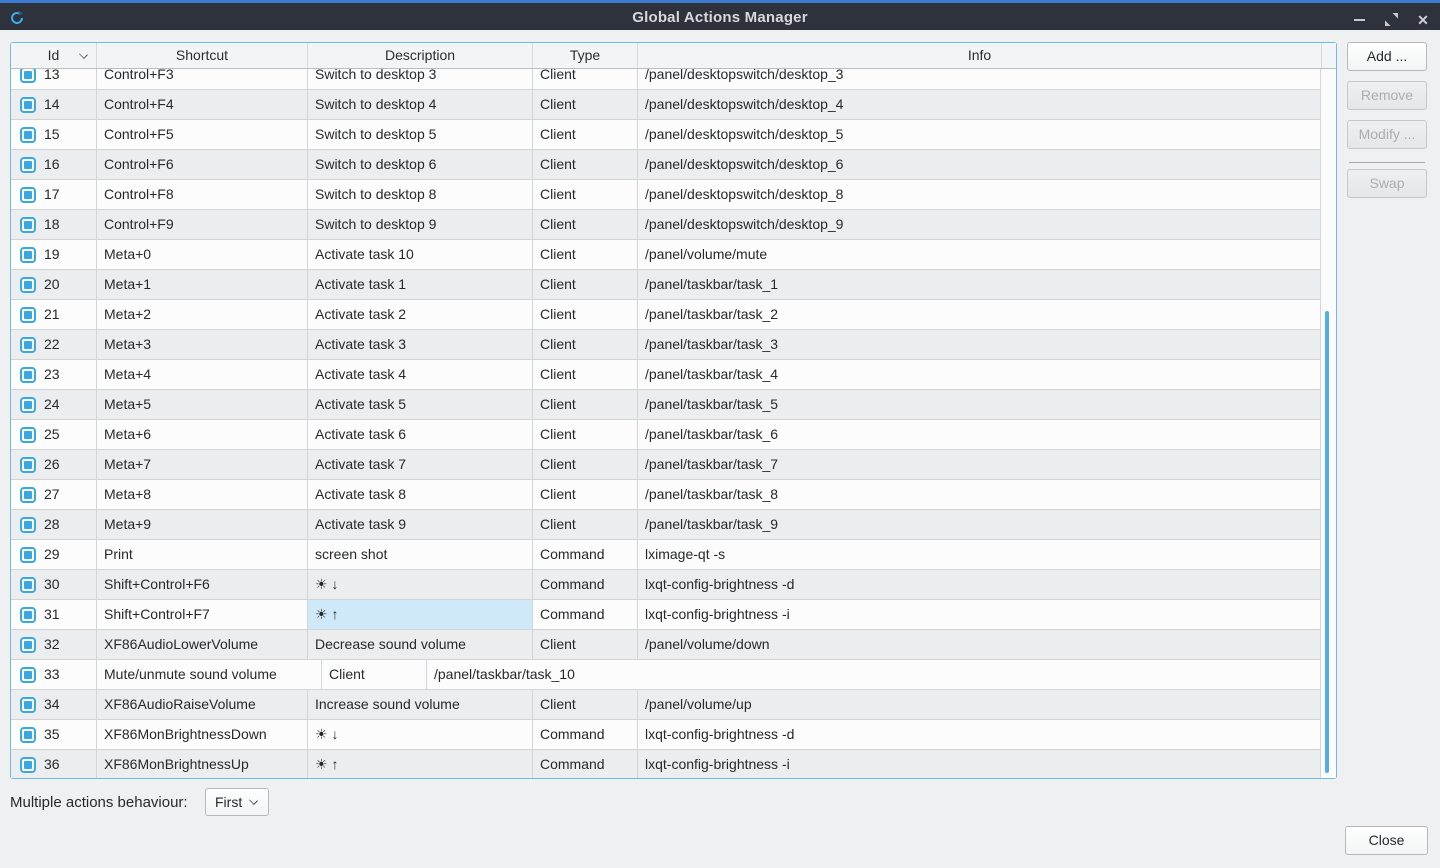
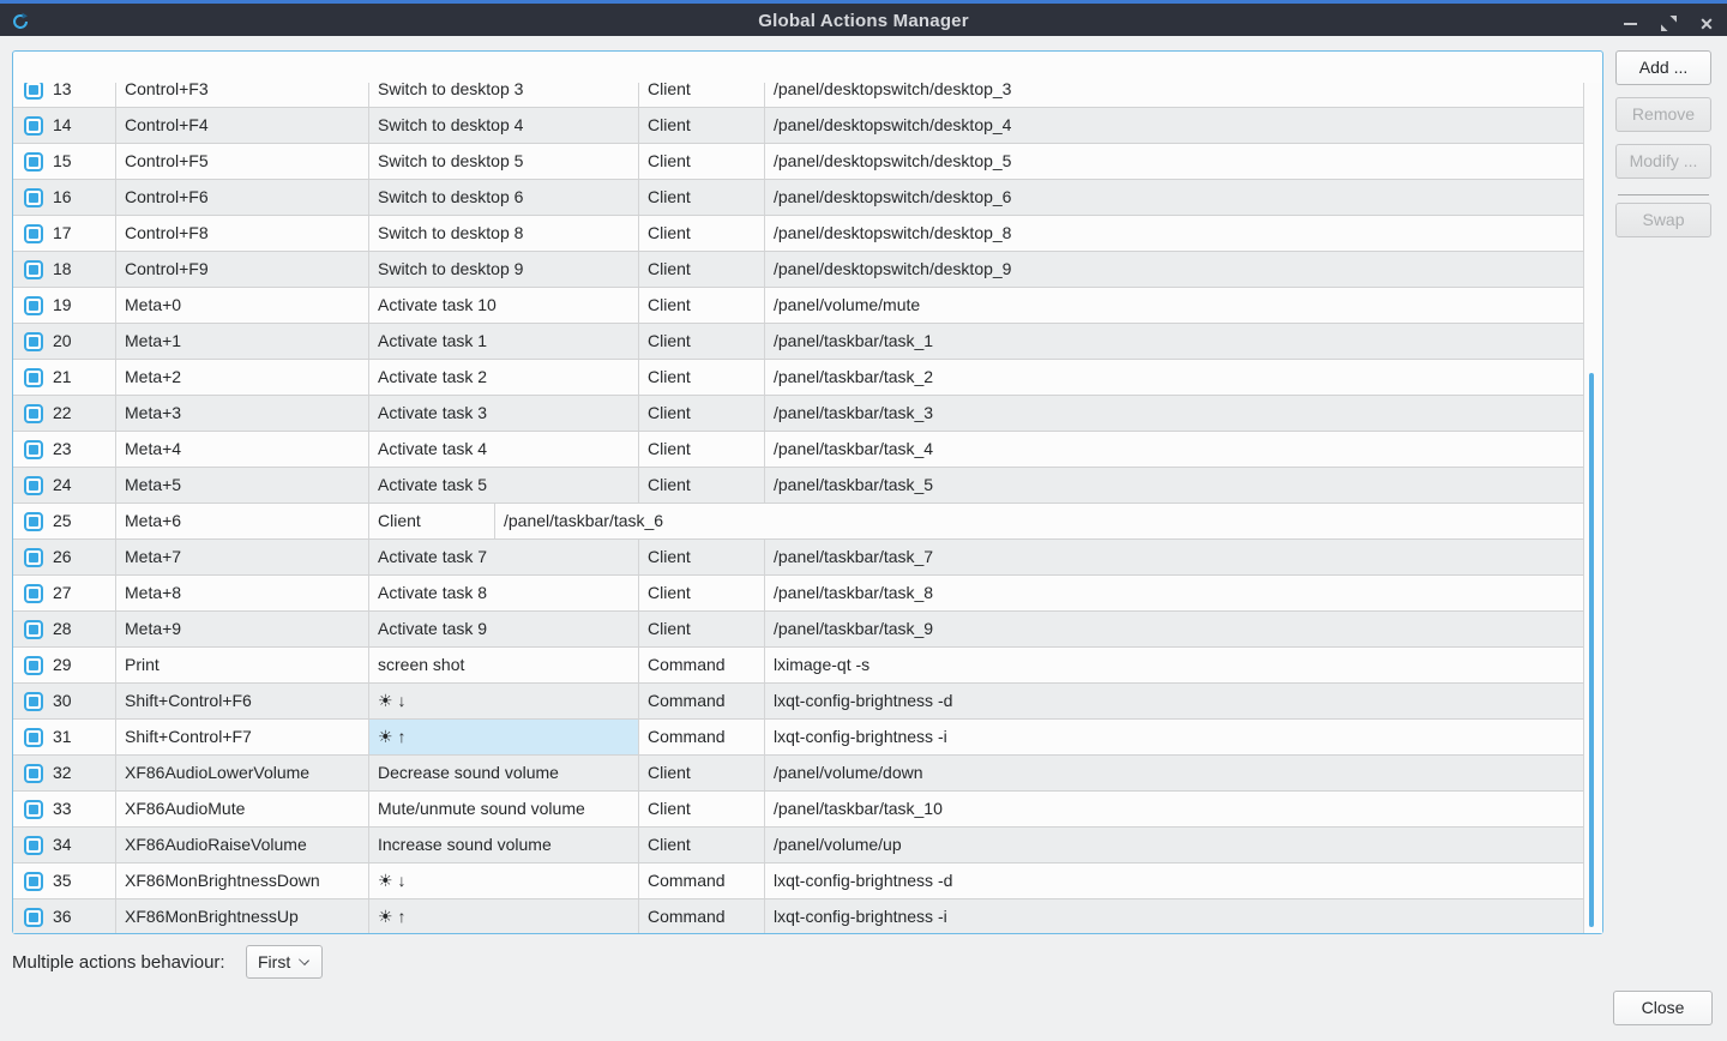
  Global Actions Manager
  ✕
- Id
- Shortcut
- Description
- Type
- Info
  13
  Control+F3
  Switch to desktop 3
  Client
  /panel/desktopswitch/desktop_3
  14
  Control+F4
  Switch to desktop 4
  Client
  /panel/desktopswitch/desktop_4
  15
  Control+F5
  Switch to desktop 5
  Client
  /panel/desktopswitch/desktop_5
  16
  Control+F6
  Switch to desktop 6
  Client
  /panel/desktopswitch/desktop_6
  17
  Control+F8
  Switch to desktop 8
  Client
  /panel/desktopswitch/desktop_8
  18
  Control+F9
  Switch to desktop 9
  Client
  /panel/desktopswitch/desktop_9
  19
  Meta+0
  Activate task 10
  Client
  /panel/volume/mute
  20
  Meta+1
  Activate task 1
  Client
  /panel/taskbar/task_1
  21
  Meta+2
  Activate task 2
  Client
  /panel/taskbar/task_2
  22
  Meta+3
  Activate task 3
  Client
  /panel/taskbar/task_3
  23
  Meta+4
  Activate task 4
  Client
  /panel/taskbar/task_4
  24
  Meta+5
  Activate task 5
  Client
  /panel/taskbar/task_5
  25
  Meta+6
- Activate task 6
  Client
  /panel/taskbar/task_6
  26
  Meta+7
  Activate task 7
  Client
  /panel/taskbar/task_7
  27
  Meta+8
  Activate task 8
  Client
  /panel/taskbar/task_8
  28
  Meta+9
  Activate task 9
  Client
  /panel/taskbar/task_9
  29
  Print
  screen shot
  Command
  lximage-qt -s
  30
  Shift+Control+F6
  ☀ ↓
  Command
  lxqt-config-brightness -d
  31
  Shift+Control+F7
  ☀ ↑
  Command
  lxqt-config-brightness -i
  32
  XF86AudioLowerVolume
  Decrease sound volume
  Client
  /panel/volume/down
  33
+ XF86AudioMute
  Mute/unmute sound volume
  Client
  /panel/taskbar/task_10
  34
  XF86AudioRaiseVolume
  Increase sound volume
  Client
  /panel/volume/up
  35
  XF86MonBrightnessDown
  ☀ ↓
  Command
  lxqt-config-brightness -d
  36
  XF86MonBrightnessUp
  ☀ ↑
  Command
  lxqt-config-brightness -i
  Add ...
  Remove
  Modify ...
  Swap
  Multiple actions behaviour:
  First
  Close
